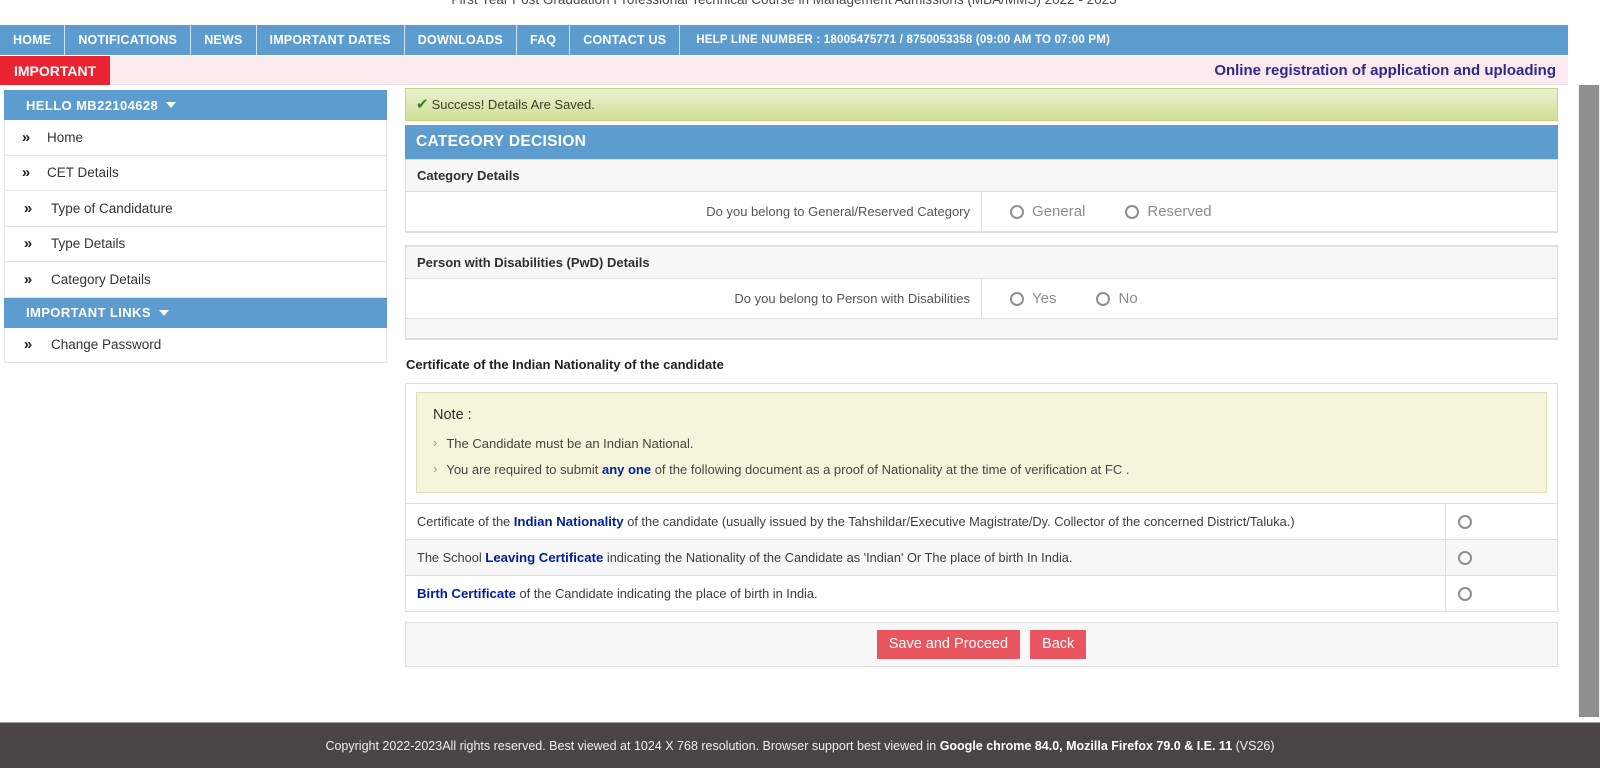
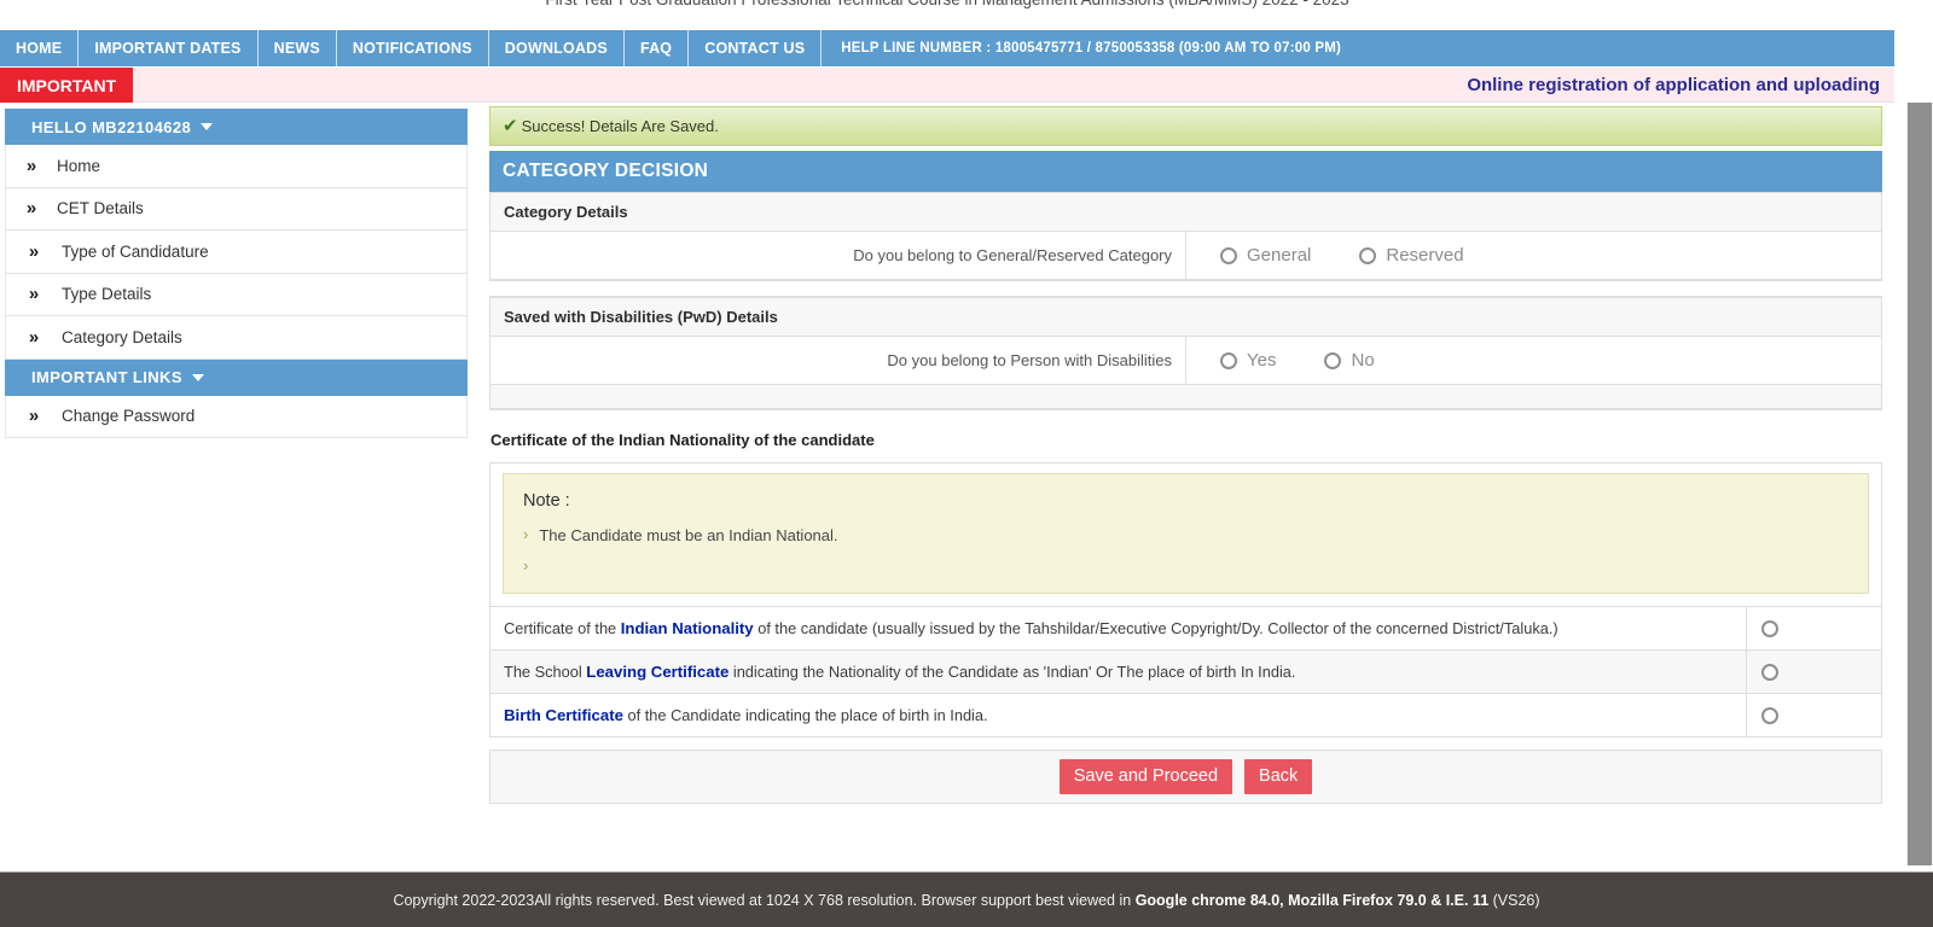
  HOME
- NOTIFICATIONS
+ IMPORTANT DATES
  NEWS
- IMPORTANT DATES
+ NOTIFICATIONS
  DOWNLOADS
  FAQ
  CONTACT US
  HELP LINE NUMBER : 18005475771 / 8750053358 (09:00 AM TO 07:00 PM)
  IMPORTANT
  Online registration of application and uploading
  HELLO MB22104628
  »
  Home
  »
  CET Details
  »
  Type of Candidature
  »
  Type Details
  »
  Category Details
  IMPORTANT LINKS
  »
  Change Password
  ✔
  Success! Details Are Saved.
  CATEGORY DECISION
  Category Details
  Do you belong to General/Reserved Category
  General
  Reserved
- Person with Disabilities (PwD) Details
+ Saved with Disabilities (PwD) Details
  Do you belong to Person with Disabilities
  Yes
  No
  Certificate of the Indian Nationality of the candidate
  Note :
  ›
  The Candidate must be an Indian National.
  ›
- You are required to submit any one of the following document as a proof of Nationality at the time of verification at FC .
- Certificate of the Indian Nationality of the candidate (usually issued by the Tahshildar/Executive Magistrate/Dy. Collector of the concerned District/Taluka.)
+ Certificate of the Indian Nationality of the candidate (usually issued by the Tahshildar/Executive Copyright/Dy. Collector of the concerned District/Taluka.)
  The School Leaving Certificate indicating the Nationality of the Candidate as 'Indian' Or The place of birth In India.
  Birth Certificate of the Candidate indicating the place of birth in India.
  Save and Proceed
  Back
  Copyright 2022-2023All rights reserved. Best viewed at 1024 X 768 resolution. Browser support best viewed in Google chrome 84.0, Mozilla Firefox 79.0 & I.E. 11 (VS26)
